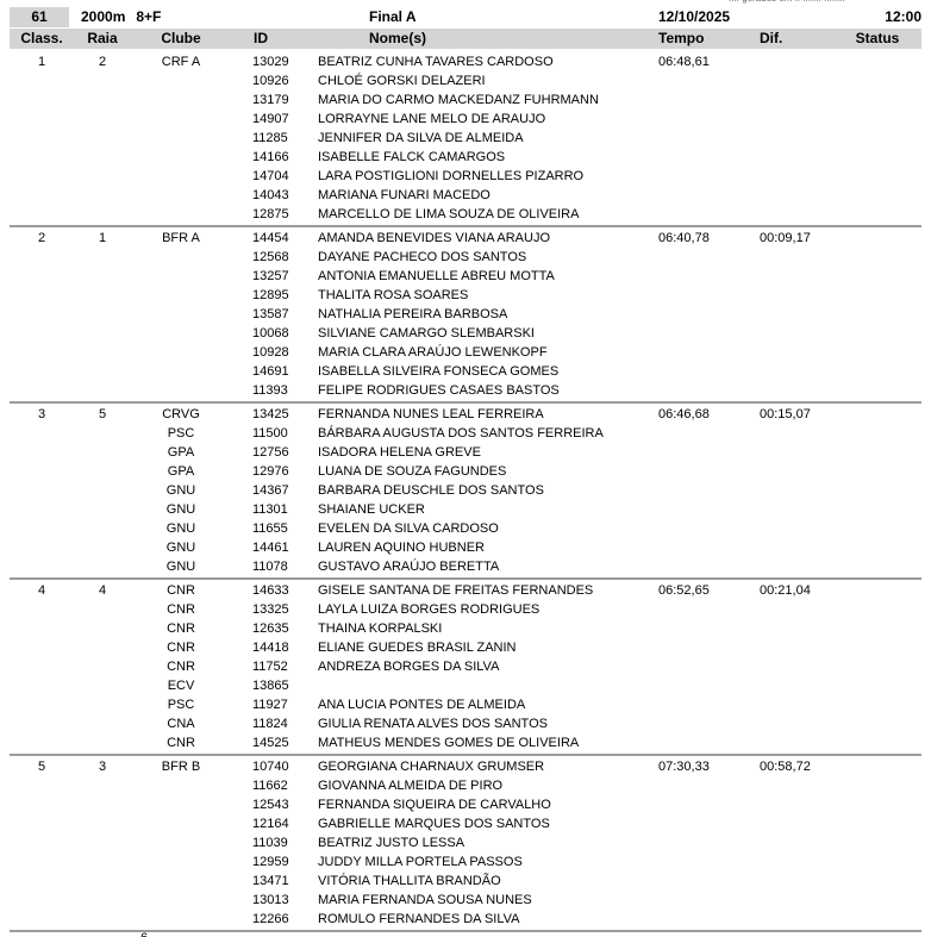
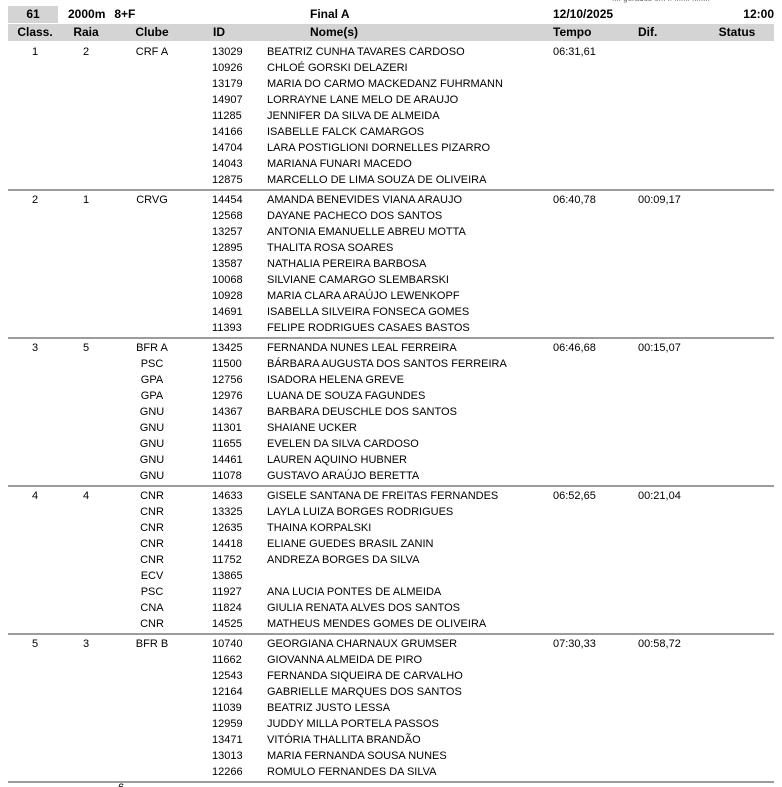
  61
  2000m 8+F
  Final A
  12/10/2025
  12:00
  Class.
  Raia
  Clube
  ID
  Nome(s)
  Tempo
  Dif.
  Status
  1
  2
  CRF A
  13029
  BEATRIZ CUNHA TAVARES CARDOSO
- 06:48,61
+ 06:31,61
  10926
  CHLOÉ GORSKI DELAZERI
  13179
  MARIA DO CARMO MACKEDANZ FUHRMANN
  14907
  LORRAYNE LANE MELO DE ARAUJO
  11285
  JENNIFER DA SILVA DE ALMEIDA
  14166
  ISABELLE FALCK CAMARGOS
  14704
  LARA POSTIGLIONI DORNELLES PIZARRO
  14043
  MARIANA FUNARI MACEDO
  12875
  MARCELLO DE LIMA SOUZA DE OLIVEIRA
  2
  1
- BFR A
+ CRVG
  14454
  AMANDA BENEVIDES VIANA ARAUJO
  06:40,78
  00:09,17
  12568
  DAYANE PACHECO DOS SANTOS
  13257
  ANTONIA EMANUELLE ABREU MOTTA
  12895
  THALITA ROSA SOARES
  13587
  NATHALIA PEREIRA BARBOSA
  10068
  SILVIANE CAMARGO SLEMBARSKI
  10928
  MARIA CLARA ARAÚJO LEWENKOPF
  14691
  ISABELLA SILVEIRA FONSECA GOMES
  11393
  FELIPE RODRIGUES CASAES BASTOS
  3
  5
- CRVG
+ BFR A
  13425
  FERNANDA NUNES LEAL FERREIRA
  06:46,68
  00:15,07
  PSC
  11500
  BÁRBARA AUGUSTA DOS SANTOS FERREIRA
  GPA
  12756
  ISADORA HELENA GREVE
  GPA
  12976
  LUANA DE SOUZA FAGUNDES
  GNU
  14367
  BARBARA DEUSCHLE DOS SANTOS
  GNU
  11301
  SHAIANE UCKER
  GNU
  11655
  EVELEN DA SILVA CARDOSO
  GNU
  14461
  LAUREN AQUINO HUBNER
  GNU
  11078
  GUSTAVO ARAÚJO BERETTA
  4
  4
  CNR
  14633
  GISELE SANTANA DE FREITAS FERNANDES
  06:52,65
  00:21,04
  CNR
  13325
  LAYLA LUIZA BORGES RODRIGUES
  CNR
  12635
  THAINA KORPALSKI
  CNR
  14418
  ELIANE GUEDES BRASIL ZANIN
  CNR
  11752
  ANDREZA BORGES DA SILVA
  ECV
  13865
  PSC
  11927
  ANA LUCIA PONTES DE ALMEIDA
  CNA
  11824
  GIULIA RENATA ALVES DOS SANTOS
  CNR
  14525
  MATHEUS MENDES GOMES DE OLIVEIRA
  5
  3
  BFR B
  10740
  GEORGIANA CHARNAUX GRUMSER
  07:30,33
  00:58,72
  11662
  GIOVANNA ALMEIDA DE PIRO
  12543
  FERNANDA SIQUEIRA DE CARVALHO
  12164
  GABRIELLE MARQUES DOS SANTOS
  11039
  BEATRIZ JUSTO LESSA
  12959
  JUDDY MILLA PORTELA PASSOS
  13471
  VITÓRIA THALLITA BRANDÃO
  13013
  MARIA FERNANDA SOUSA NUNES
  12266
  ROMULO FERNANDES DA SILVA
